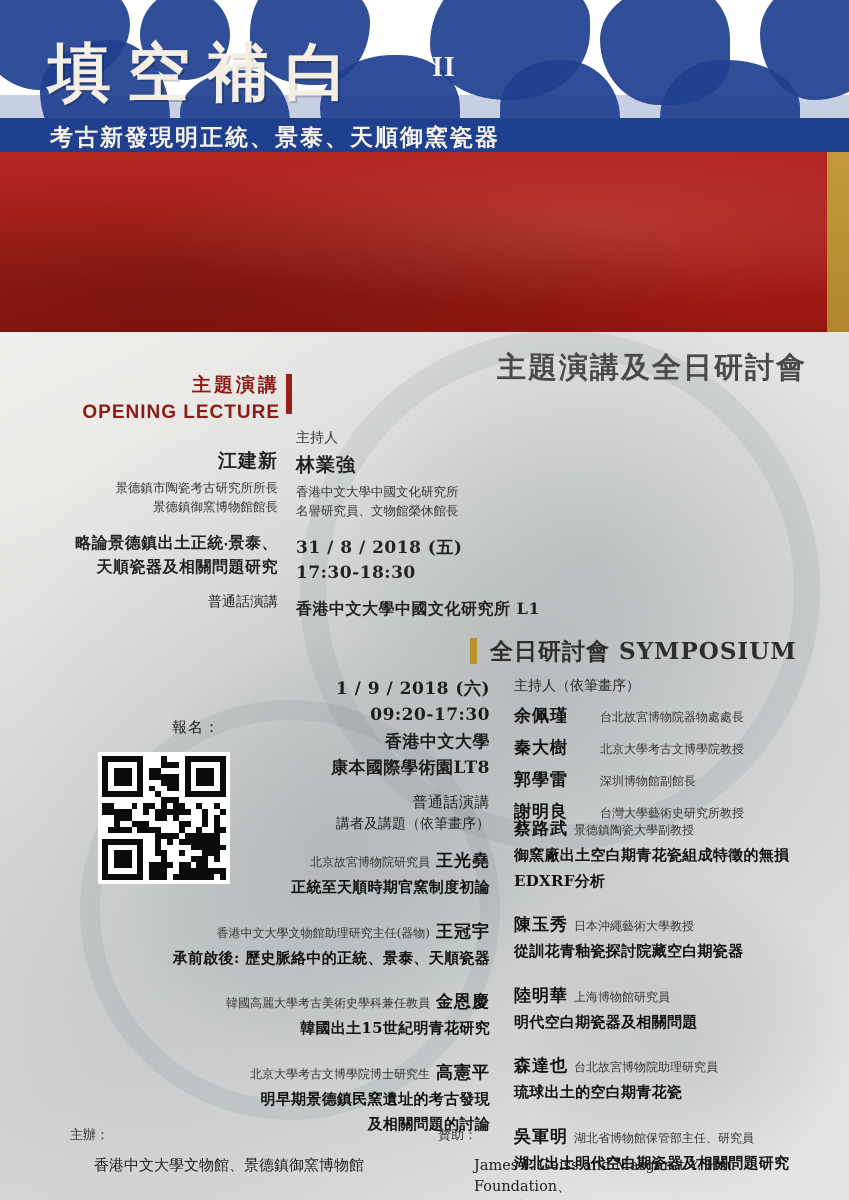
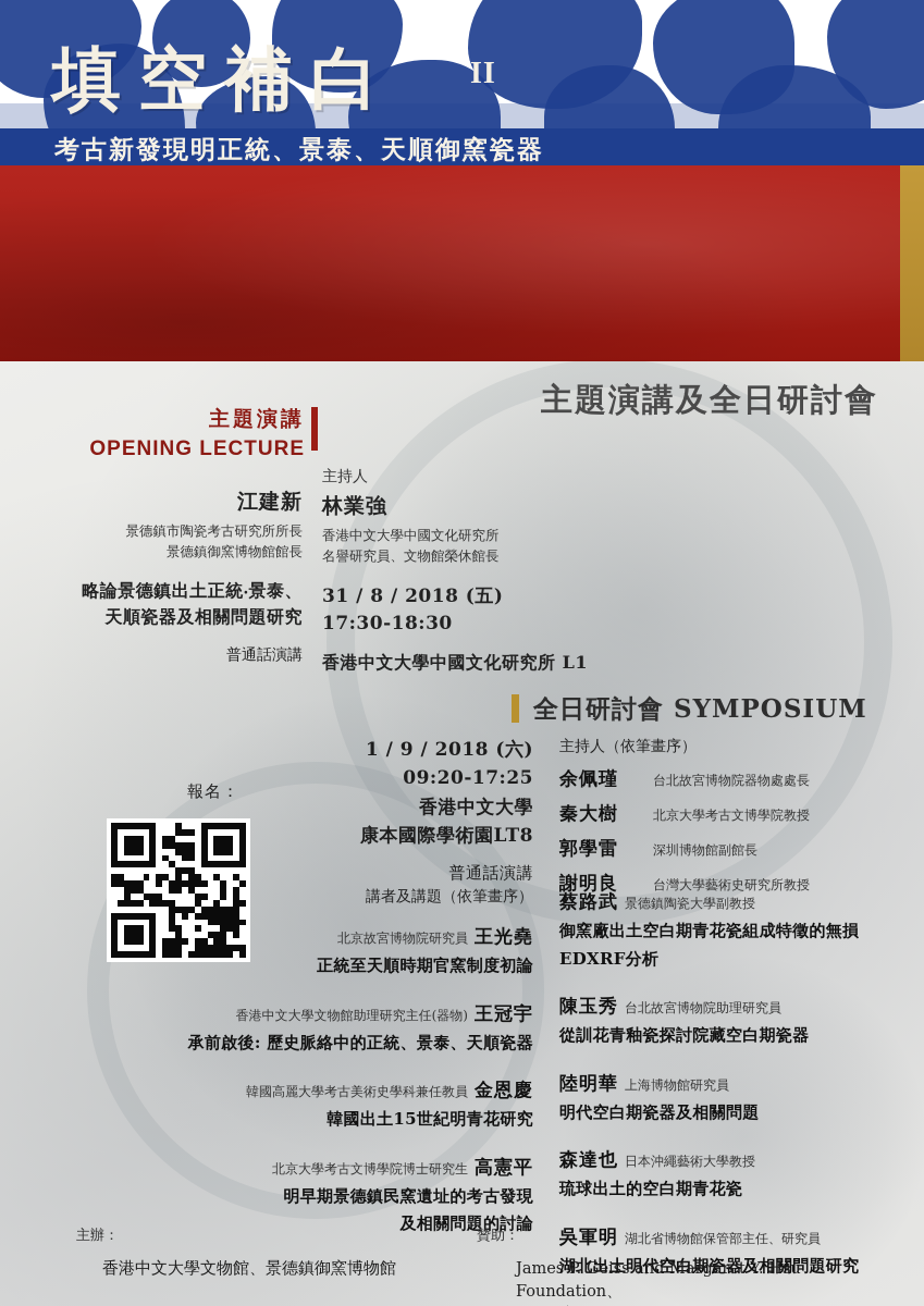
  填空補白
  II
  考古新發現明正統、景泰、天順御窯瓷器
  主題演講及全日研討會
  主題演講
  OPENING LECTURE
  江建新
  景德鎮市陶瓷考古研究所所長
  景德鎮御窯博物館館長
  略論景德鎮出土正統‧景泰、
  天順瓷器及相關問題研究
  普通話演講
  主持人
  林業強
  香港中文大學中國文化研究所
  名譽研究員、文物館榮休館長
  31 / 8 / 2018 (五)
  17:30-18:30
  香港中文大學中國文化研究所 L1
  全日研討會 SYMPOSIUM
  1 / 9 / 2018 (六)
- 09:20-17:30
+ 09:20-17:25
  香港中文大學
  康本國際學術園LT8
  普通話演講
  主持人（依筆畫序）
  余佩瑾
  台北故宮博物院器物處處長
  秦大樹
  北京大學考古文博學院教授
  郭學雷
  深圳博物館副館長
  謝明良
  台灣大學藝術史研究所教授
  報名：
  講者及講題（依筆畫序）
  北京故宮博物院研究員 王光堯
  正統至天順時期官窯制度初論
  香港中文大學文物館助理研究主任(器物) 王冠宇
  承前啟後: 歷史脈絡中的正統、景泰、天順瓷器
  韓國高麗大學考古美術史學科兼任教員 金恩慶
  韓國出土15世紀明青花研究
  北京大學考古文博學院博士研究生 高憲平
  明早期景德鎮民窯遺址的考古發現
  及相關問題的討論
  蔡路武 景德鎮陶瓷大學副教授
  御窯廠出土空白期青花瓷組成特徵的無損
  EDXRF分析
- 陳玉秀 日本沖繩藝術大學教授
+ 陳玉秀 台北故宮博物院助理研究員
  從訓花青釉瓷探討院藏空白期瓷器
  陸明華 上海博物館研究員
  明代空白期瓷器及相關問題
- 森達也 台北故宮博物院助理研究員
+ 森達也 日本沖繩藝術大學教授
  琉球出土的空白期青花瓷
  吳軍明 湖北省博物館保管部主任、研究員
  湖北出土明代空白期瓷器及相關問題研究
  主辦：
  香港中文大學文物館、景德鎮御窯博物館
  贊助：
  James P. Geiss and Margaret Y. Hsu Foundation、
